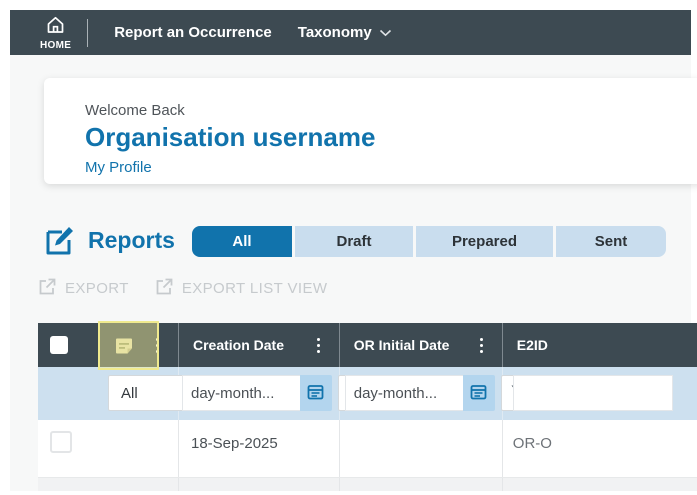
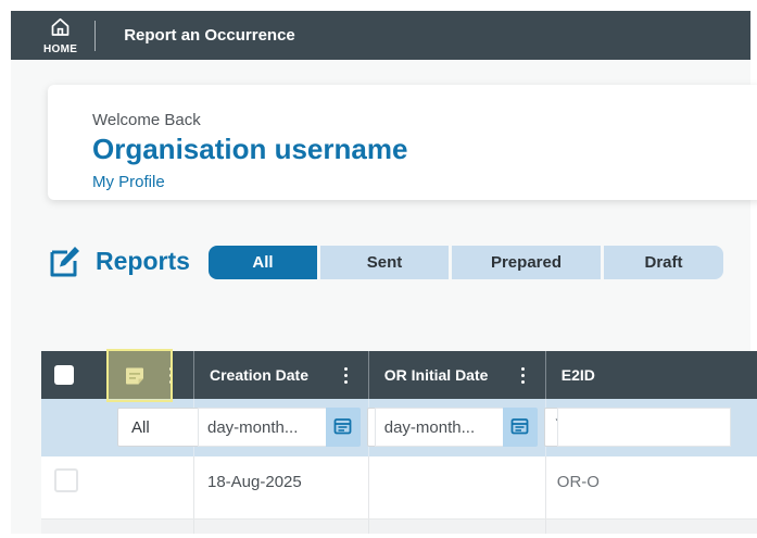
  HOME
  Report an Occurrence
- Taxonomy
  Welcome Back
  Organisation username
  My Profile
  Reports
  All
- Draft
+ Sent
  Prepared
- Sent
+ Draft
- EXPORT
- EXPORT LIST VIEW
  Creation Date
  OR Initial Date
  E2ID
  All
  day-month...
  day-month...
- 18-Sep-2025
+ 18-Aug-2025
  OR-O
